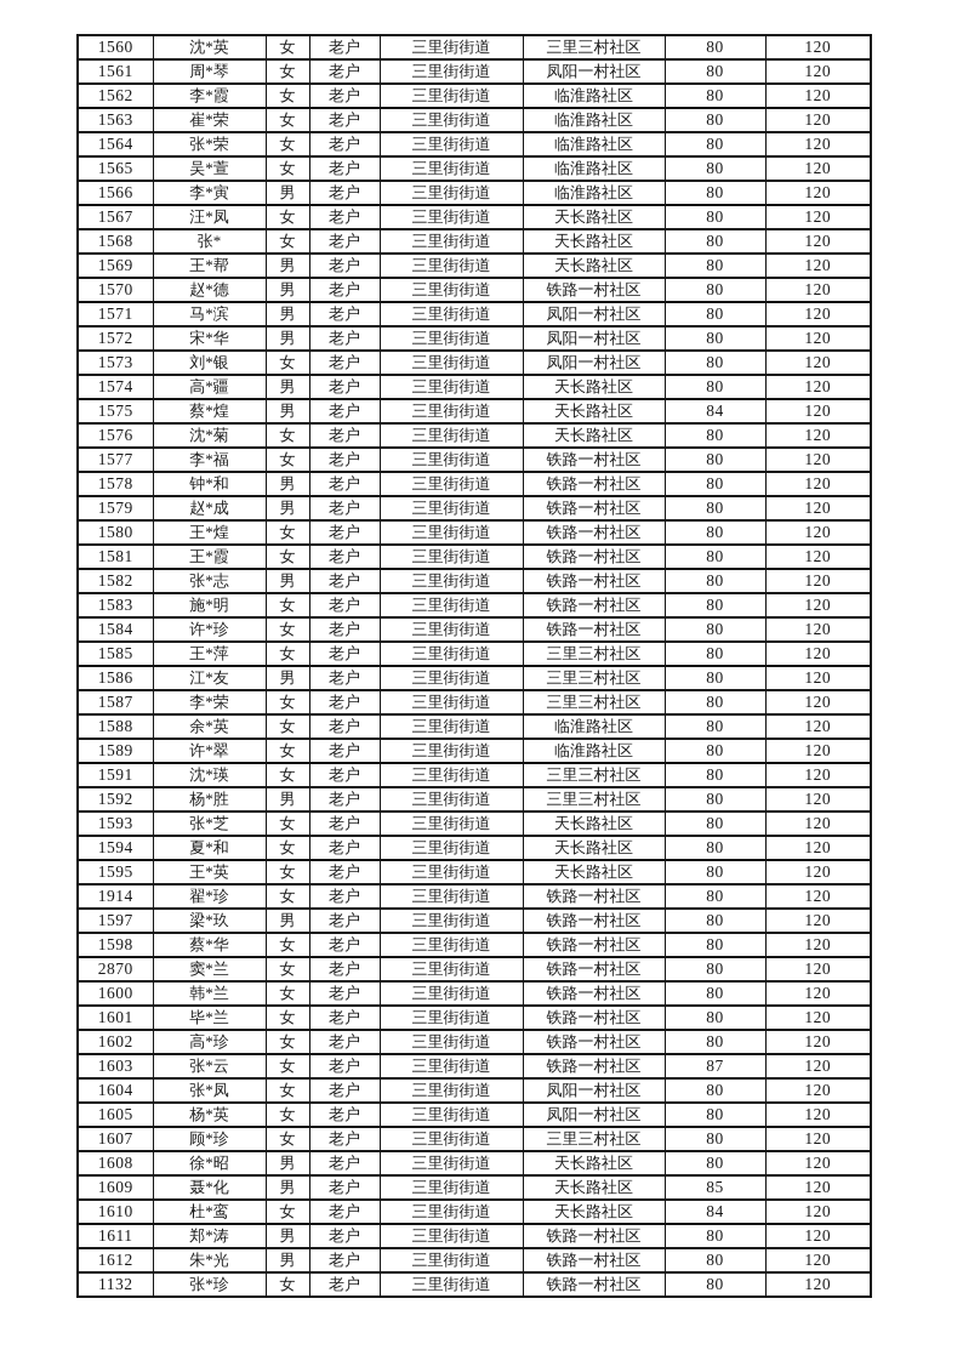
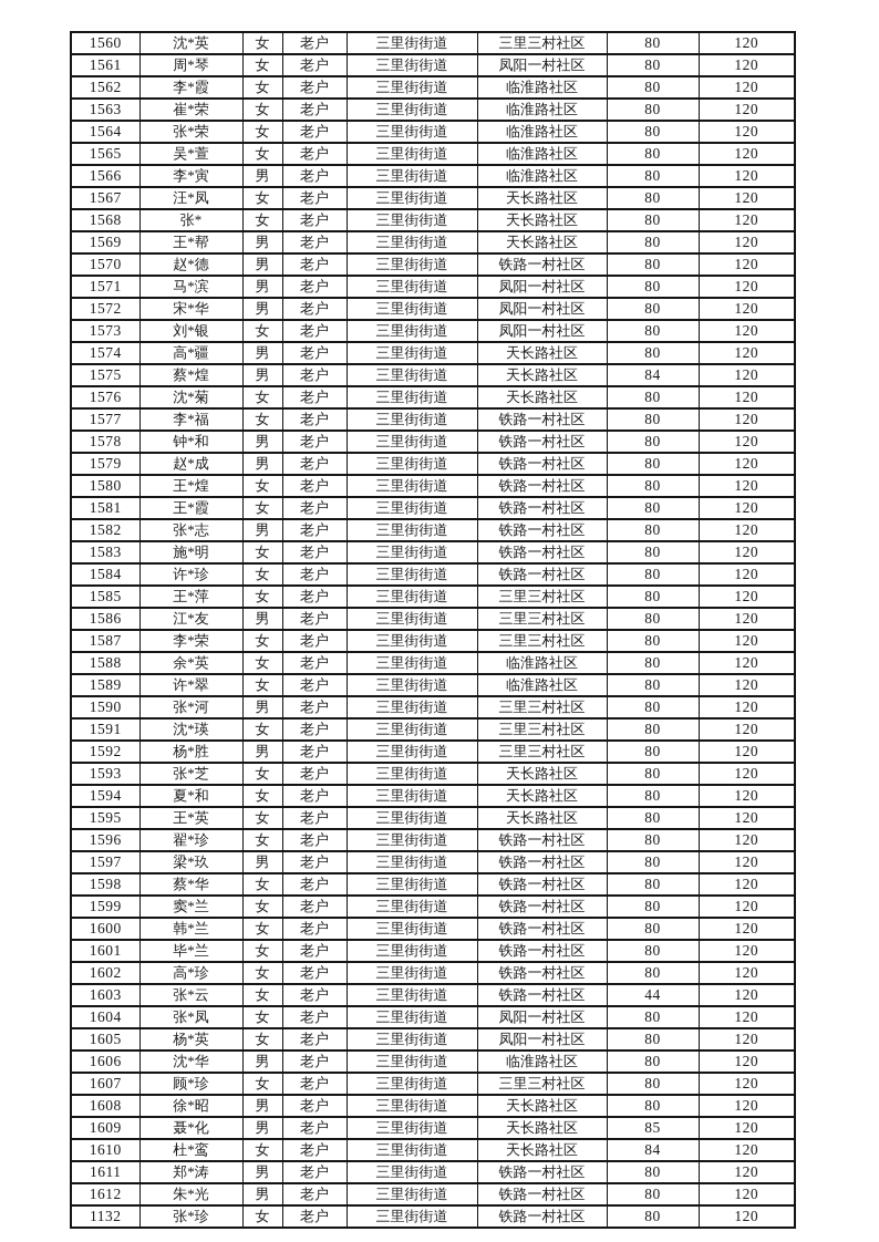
  1560	沈*英	女	老户	三里街街道	三里三村社区	80	120
  1561	周*琴	女	老户	三里街街道	凤阳一村社区	80	120
  1562	李*霞	女	老户	三里街街道	临淮路社区	80	120
  1563	崔*荣	女	老户	三里街街道	临淮路社区	80	120
  1564	张*荣	女	老户	三里街街道	临淮路社区	80	120
  1565	吴*萱	女	老户	三里街街道	临淮路社区	80	120
  1566	李*寅	男	老户	三里街街道	临淮路社区	80	120
  1567	汪*凤	女	老户	三里街街道	天长路社区	80	120
  1568	张*	女	老户	三里街街道	天长路社区	80	120
  1569	王*帮	男	老户	三里街街道	天长路社区	80	120
  1570	赵*德	男	老户	三里街街道	铁路一村社区	80	120
  1571	马*滨	男	老户	三里街街道	凤阳一村社区	80	120
  1572	宋*华	男	老户	三里街街道	凤阳一村社区	80	120
  1573	刘*银	女	老户	三里街街道	凤阳一村社区	80	120
  1574	高*疆	男	老户	三里街街道	天长路社区	80	120
  1575	蔡*煌	男	老户	三里街街道	天长路社区	84	120
  1576	沈*菊	女	老户	三里街街道	天长路社区	80	120
  1577	李*福	女	老户	三里街街道	铁路一村社区	80	120
  1578	钟*和	男	老户	三里街街道	铁路一村社区	80	120
  1579	赵*成	男	老户	三里街街道	铁路一村社区	80	120
  1580	王*煌	女	老户	三里街街道	铁路一村社区	80	120
  1581	王*霞	女	老户	三里街街道	铁路一村社区	80	120
  1582	张*志	男	老户	三里街街道	铁路一村社区	80	120
  1583	施*明	女	老户	三里街街道	铁路一村社区	80	120
  1584	许*珍	女	老户	三里街街道	铁路一村社区	80	120
  1585	王*萍	女	老户	三里街街道	三里三村社区	80	120
  1586	江*友	男	老户	三里街街道	三里三村社区	80	120
  1587	李*荣	女	老户	三里街街道	三里三村社区	80	120
  1588	余*英	女	老户	三里街街道	临淮路社区	80	120
  1589	许*翠	女	老户	三里街街道	临淮路社区	80	120
+ 1590	张*河	男	老户	三里街街道	三里三村社区	80	120
  1591	沈*瑛	女	老户	三里街街道	三里三村社区	80	120
  1592	杨*胜	男	老户	三里街街道	三里三村社区	80	120
  1593	张*芝	女	老户	三里街街道	天长路社区	80	120
  1594	夏*和	女	老户	三里街街道	天长路社区	80	120
  1595	王*英	女	老户	三里街街道	天长路社区	80	120
- 1914	翟*珍	女	老户	三里街街道	铁路一村社区	80	120
+ 1596	翟*珍	女	老户	三里街街道	铁路一村社区	80	120
  1597	梁*玖	男	老户	三里街街道	铁路一村社区	80	120
  1598	蔡*华	女	老户	三里街街道	铁路一村社区	80	120
- 2870	窦*兰	女	老户	三里街街道	铁路一村社区	80	120
+ 1599	窦*兰	女	老户	三里街街道	铁路一村社区	80	120
  1600	韩*兰	女	老户	三里街街道	铁路一村社区	80	120
  1601	毕*兰	女	老户	三里街街道	铁路一村社区	80	120
  1602	高*珍	女	老户	三里街街道	铁路一村社区	80	120
- 1603	张*云	女	老户	三里街街道	铁路一村社区	87	120
+ 1603	张*云	女	老户	三里街街道	铁路一村社区	44	120
  1604	张*凤	女	老户	三里街街道	凤阳一村社区	80	120
  1605	杨*英	女	老户	三里街街道	凤阳一村社区	80	120
+ 1606	沈*华	男	老户	三里街街道	临淮路社区	80	120
  1607	顾*珍	女	老户	三里街街道	三里三村社区	80	120
  1608	徐*昭	男	老户	三里街街道	天长路社区	80	120
  1609	聂*化	男	老户	三里街街道	天长路社区	85	120
  1610	杜*鸾	女	老户	三里街街道	天长路社区	84	120
  1611	郑*涛	男	老户	三里街街道	铁路一村社区	80	120
  1612	朱*光	男	老户	三里街街道	铁路一村社区	80	120
  1132	张*珍	女	老户	三里街街道	铁路一村社区	80	120
